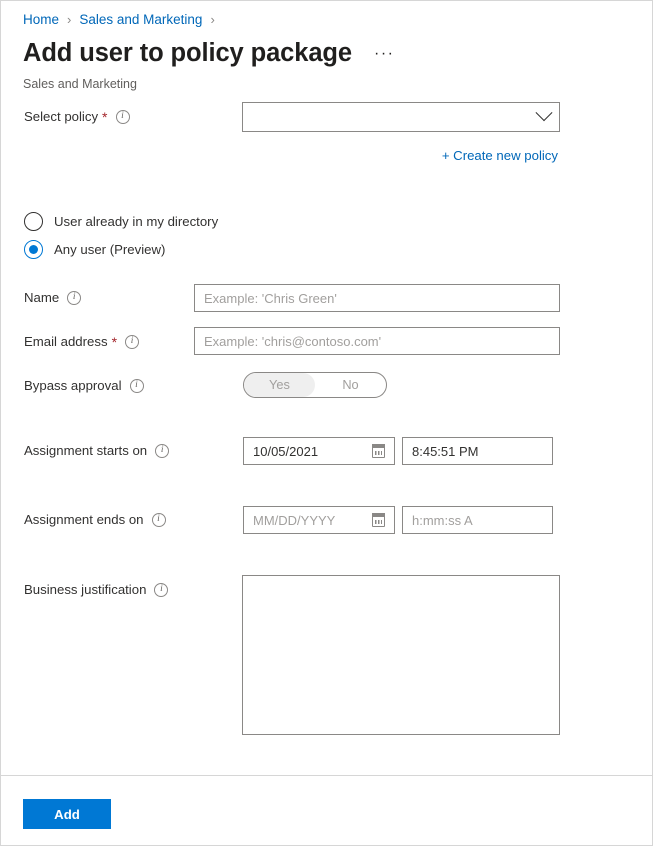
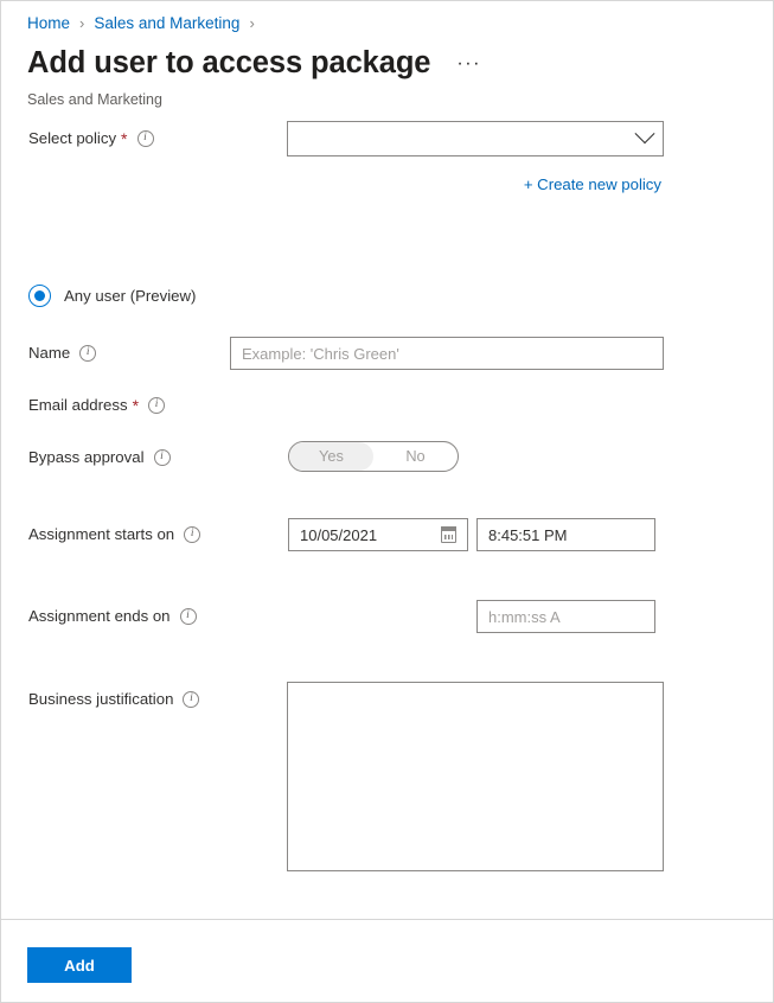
  Home
  ›
  Sales and Marketing
  ›
- Add user to policy package
+ Add user to access package
  ···
  Sales and Marketing
  Select policy
  *
  i
  + Create new policy
- User already in my directory
  Any user (Preview)
  Name
  i
  Example: 'Chris Green'
  Email address
  *
  i
- Example: 'chris@contoso.com'
  Bypass approval
  i
  Yes
  No
  Assignment starts on
  i
  10/05/2021
  8:45:51 PM
  Assignment ends on
  i
- MM/DD/YYYY
  h:mm:ss A
  Business justification
  i
  Add
